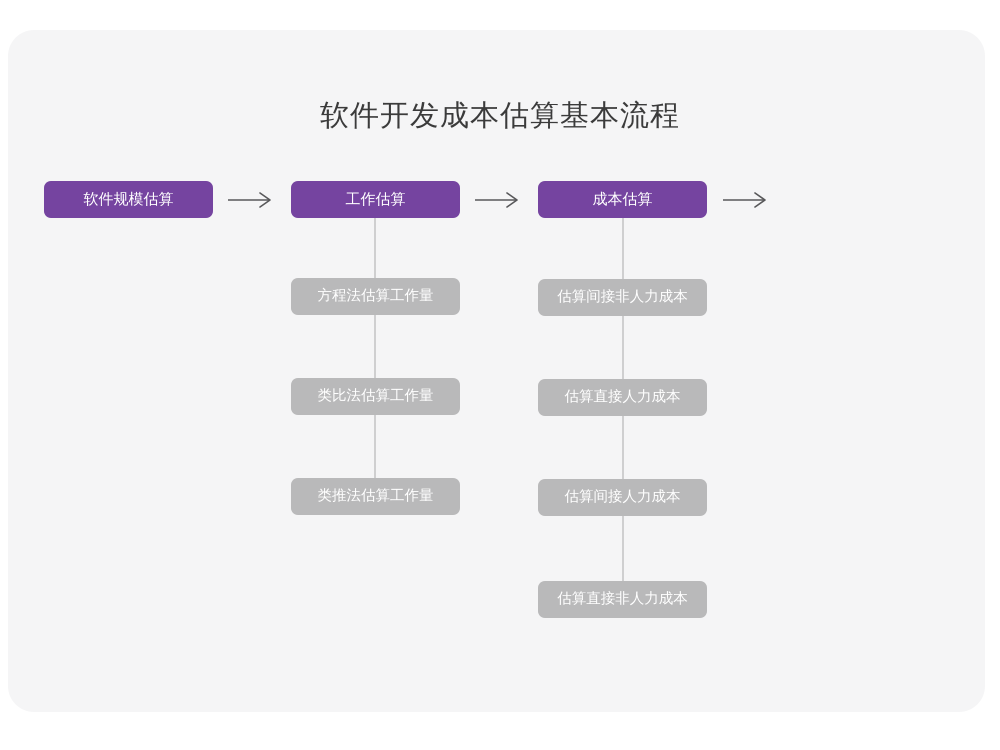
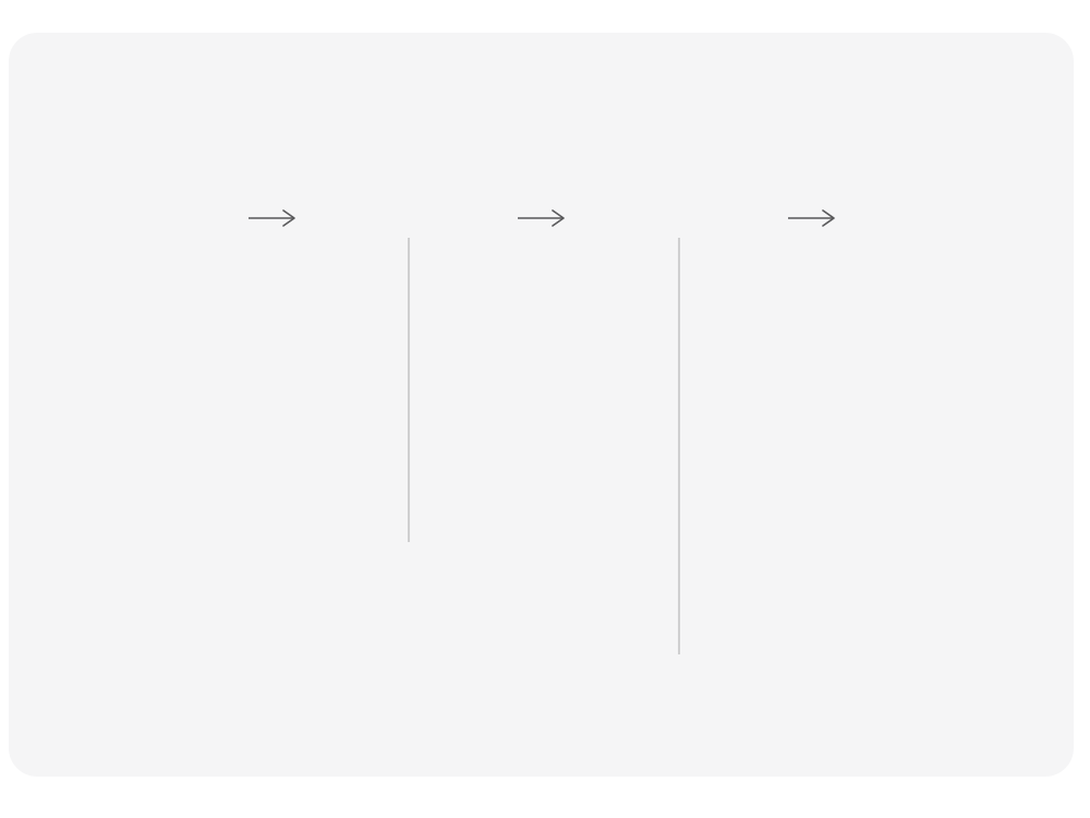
- 软件开发成本估算基本流程
- 软件规模估算
- 工作估算
- 成本估算
- 方程法估算工作量
- 类比法估算工作量
- 类推法估算工作量
- 估算间接非人力成本
- 估算直接人力成本
- 估算间接人力成本
- 估算直接非人力成本
